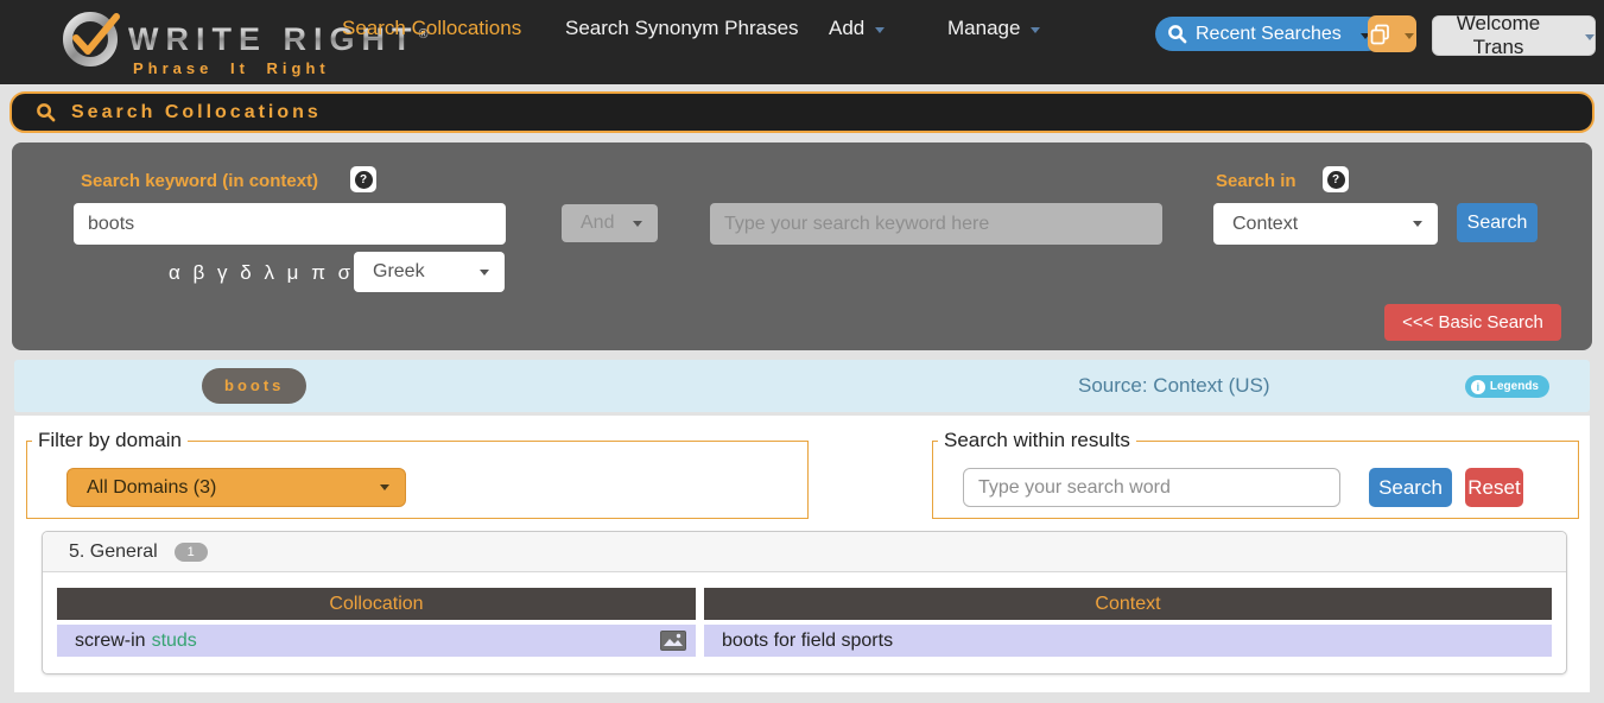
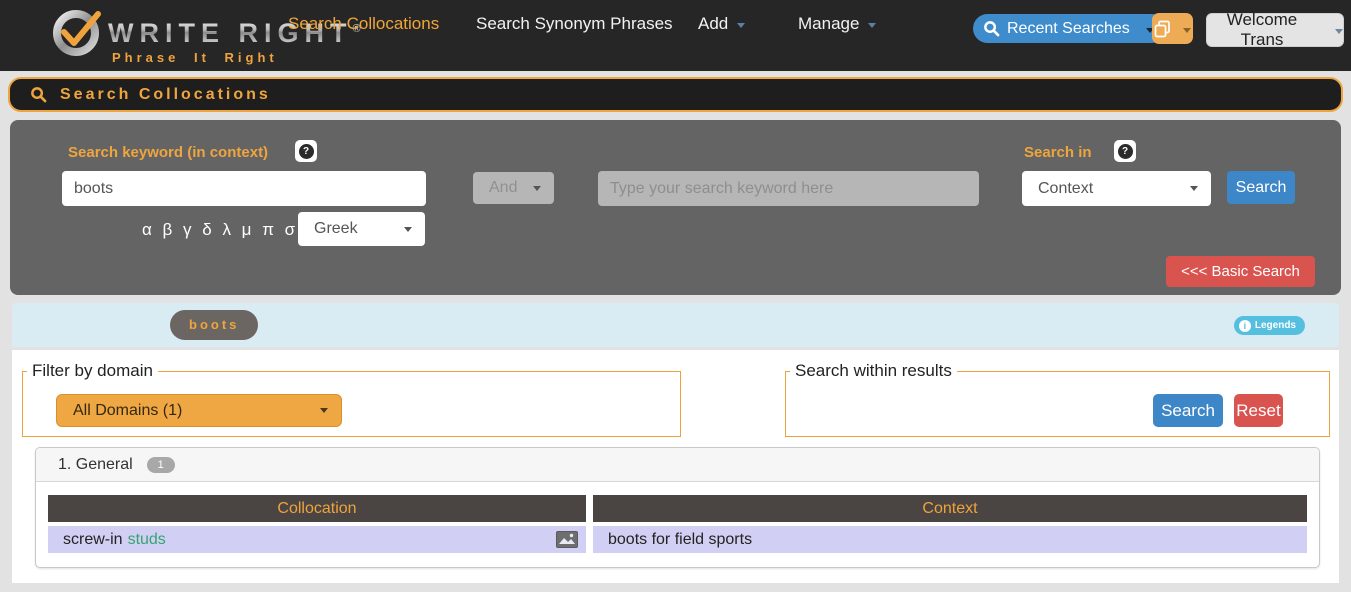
  WRITE RIGHT®
  Phrase It Right
  Search Collocations
  Search Synonym Phrases
  Add
  Manage
  Recent Searches
  Welcome Trans
  Search Collocations
  Search keyword (in context)
  ?
  boots
  And
  Type your search keyword here
  Search in
  ?
  Context
  Search
  α β γ δ λ μ π σ
  Greek
  <<< Basic Search
  boots
- Source: Context (US)
  i
  Legends
  Filter by domain
- All Domains (3)
+ All Domains (1)
  Search within results
- Type your search word
  Search
  Reset
- 5. General
+ 1. General
  1
  Collocation
  Context
  screw-in
  studs
  boots for field sports
